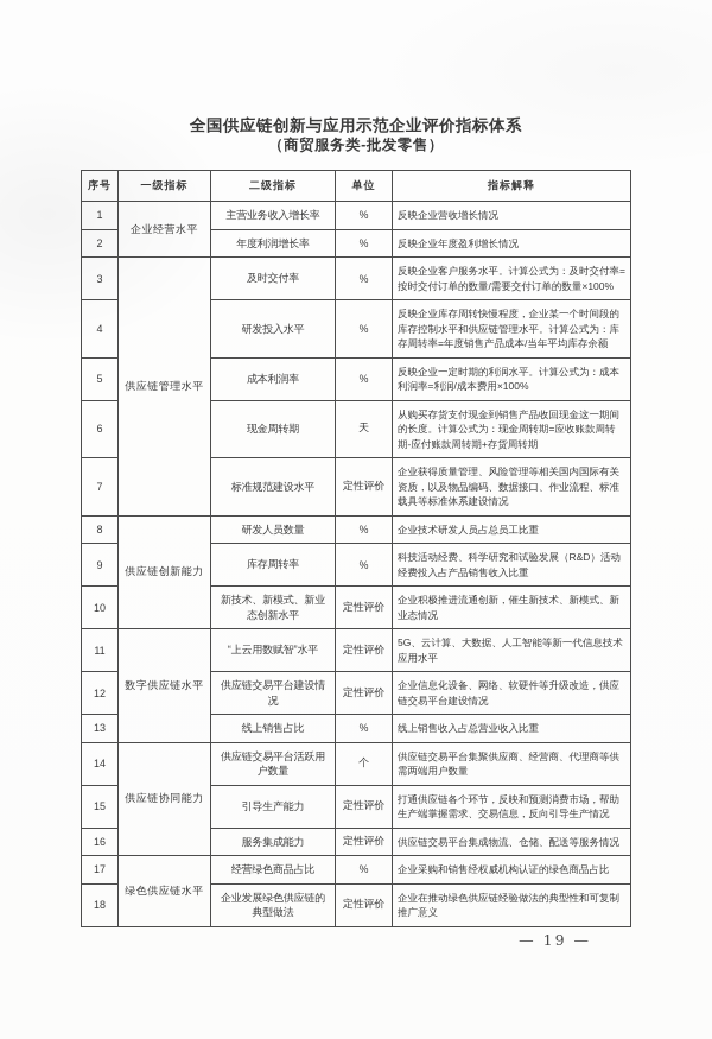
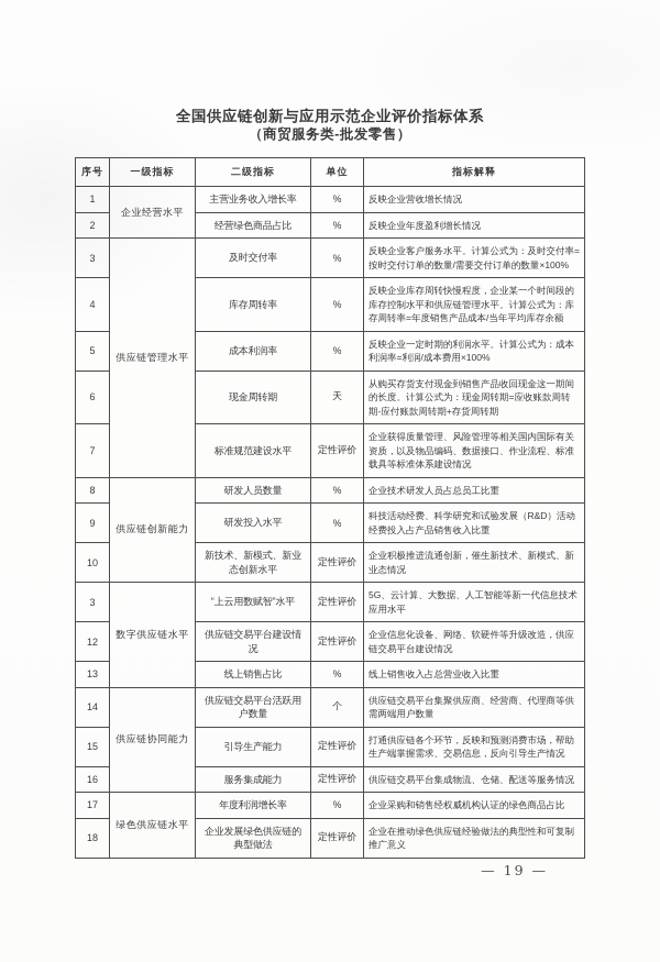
  全国供应链创新与应用示范企业评价指标体系
  （商贸服务类-批发零售）
  序号	一级指标	二级指标	单位	指标解释
  1	企业经营水平	主营业务收入增长率	%	反映企业营收增长情况
- 2	年度利润增长率	%	反映企业年度盈利增长情况
+ 2	经营绿色商品占比	%	反映企业年度盈利增长情况
  3	供应链管理水平	及时交付率	%	反映企业客户服务水平。计算公式为：及时交付率=按时交付订单的数量/需要交付订单的数量×100%
- 4	研发投入水平	%	反映企业库存周转快慢程度，企业某一个时间段的库存控制水平和供应链管理水平。计算公式为：库存周转率=年度销售产品成本/当年平均库存余额
+ 4	库存周转率	%	反映企业库存周转快慢程度，企业某一个时间段的库存控制水平和供应链管理水平。计算公式为：库存周转率=年度销售产品成本/当年平均库存余额
  5	成本利润率	%	反映企业一定时期的利润水平。计算公式为：成本利润率=利润/成本费用×100%
  6	现金周转期	天	从购买存货支付现金到销售产品收回现金这一期间的长度。计算公式为：现金周转期=应收账款周转期-应付账款周转期+存货周转期
  7	标准规范建设水平	定性评价	企业获得质量管理、风险管理等相关国内国际有关资质，以及物品编码、数据接口、作业流程、标准载具等标准体系建设情况
  8	供应链创新能力	研发人员数量	%	企业技术研发人员占总员工比重
- 9	库存周转率	%	科技活动经费、科学研究和试验发展（R&D）活动经费投入占产品销售收入比重
+ 9	研发投入水平	%	科技活动经费、科学研究和试验发展（R&D）活动经费投入占产品销售收入比重
  10	新技术、新模式、新业态创新水平	定性评价	企业积极推进流通创新，催生新技术、新模式、新业态情况
- 11	数字供应链水平	“上云用数赋智”水平	定性评价	5G、云计算、大数据、人工智能等新一代信息技术应用水平
+ 3	数字供应链水平	“上云用数赋智”水平	定性评价	5G、云计算、大数据、人工智能等新一代信息技术应用水平
  12	供应链交易平台建设情况	定性评价	企业信息化设备、网络、软硬件等升级改造，供应链交易平台建设情况
  13	线上销售占比	%	线上销售收入占总营业收入比重
  14	供应链协同能力	供应链交易平台活跃用户数量	个	供应链交易平台集聚供应商、经营商、代理商等供需两端用户数量
  15	引导生产能力	定性评价	打通供应链各个环节，反映和预测消费市场，帮助生产端掌握需求、交易信息，反向引导生产情况
  16	服务集成能力	定性评价	供应链交易平台集成物流、仓储、配送等服务情况
- 17	绿色供应链水平	经营绿色商品占比	%	企业采购和销售经权威机构认证的绿色商品占比
+ 17	绿色供应链水平	年度利润增长率	%	企业采购和销售经权威机构认证的绿色商品占比
  18	企业发展绿色供应链的典型做法	定性评价	企业在推动绿色供应链经验做法的典型性和可复制推广意义
  — 19 —
